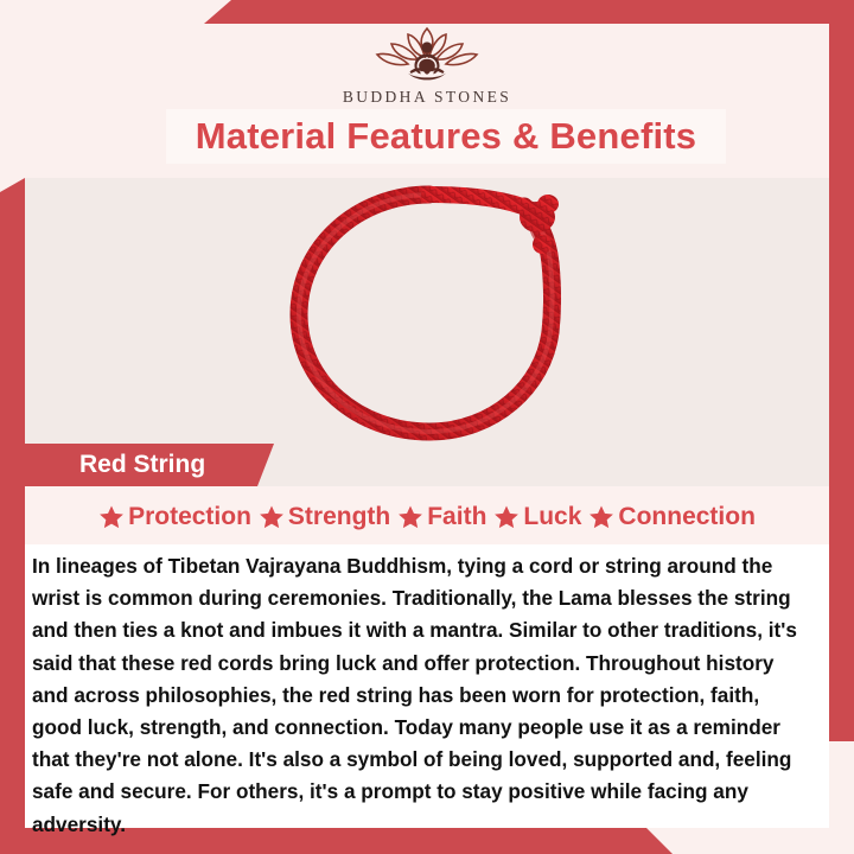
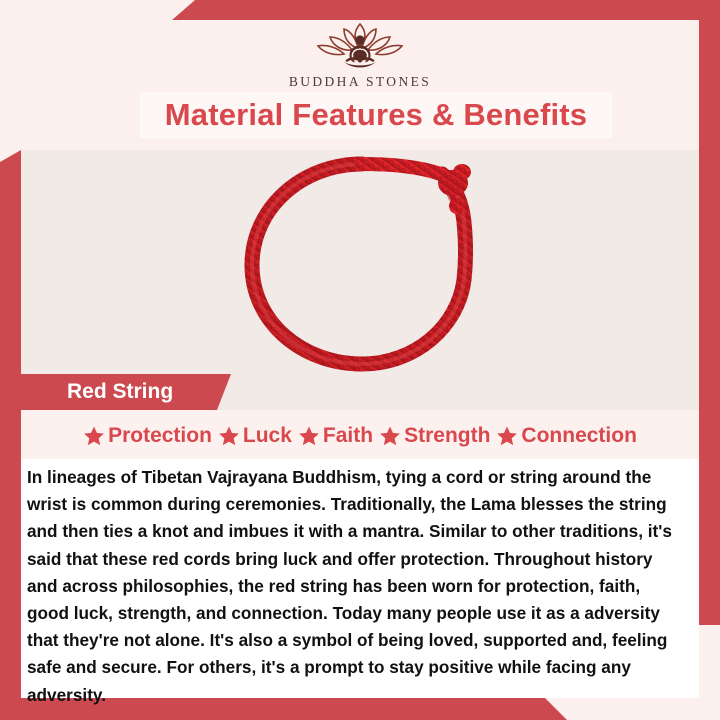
  BUDDHA STONES
  Material Features & Benefits
  Red String
  Protection
- Strength
+ Luck
  Faith
- Luck
+ Strength
  Connection
- In lineages of Tibetan Vajrayana Buddhism, tying a cord or string around the wrist is common during ceremonies. Traditionally, the Lama blesses the string and then ties a knot and imbues it with a mantra. Similar to other traditions, it's said that these red cords bring luck and offer protection. Throughout history and across philosophies, the red string has been worn for protection, faith, good luck, strength, and connection. Today many people use it as a reminder that they're not alone. It's also a symbol of being loved, supported and, feeling safe and secure. For others, it's a prompt to stay positive while facing any adversity.
+ In lineages of Tibetan Vajrayana Buddhism, tying a cord or string around the wrist is common during ceremonies. Traditionally, the Lama blesses the string and then ties a knot and imbues it with a mantra. Similar to other traditions, it's said that these red cords bring luck and offer protection. Throughout history and across philosophies, the red string has been worn for protection, faith, good luck, strength, and connection. Today many people use it as a adversity that they're not alone. It's also a symbol of being loved, supported and, feeling safe and secure. For others, it's a prompt to stay positive while facing any adversity.
